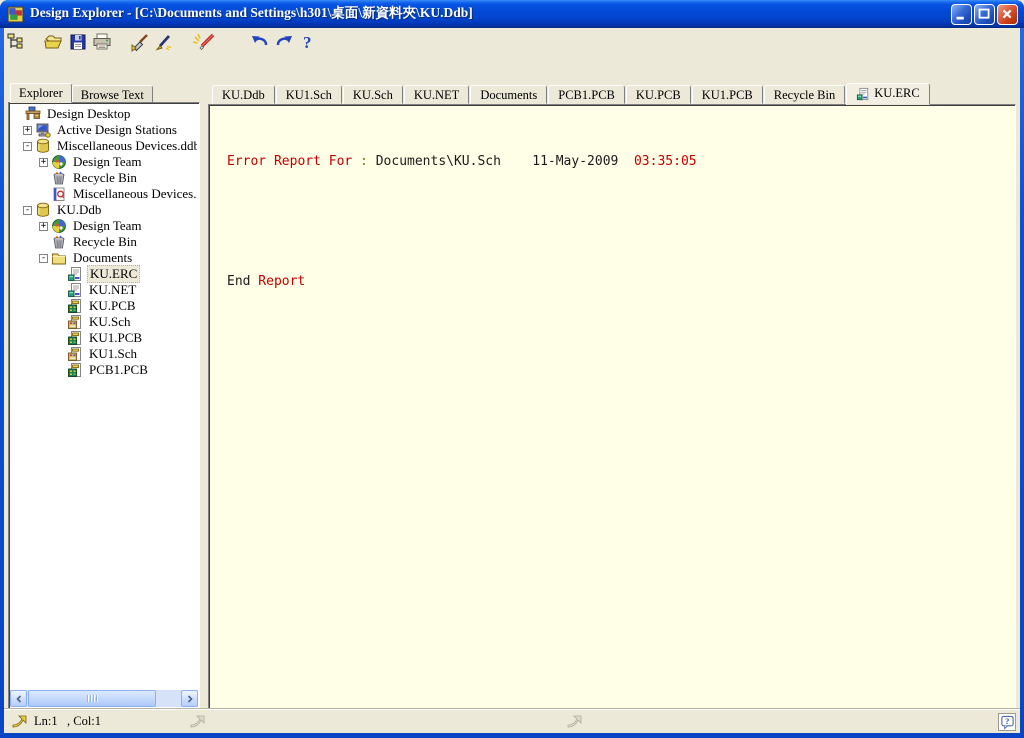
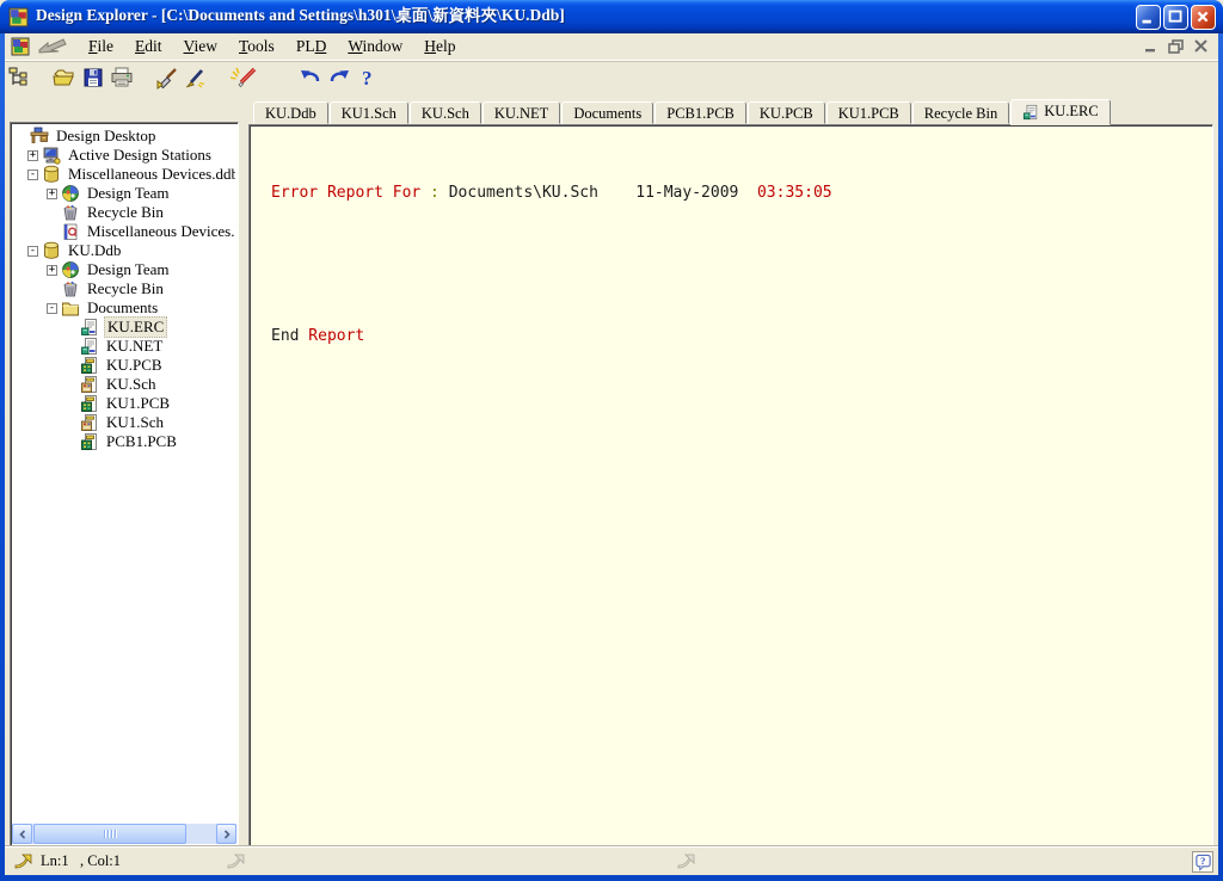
  Design Explorer - [C:\Documents and Settings\h301\桌面\新資料夾\KU.Ddb]
+ File
+ Edit
+ View
+ Tools
+ PLD
+ Window
+ Help
  ?
- Explorer
- Browse Text
  Design Desktop
  +
  Active Design Stations
  -
  Miscellaneous Devices.ddb
  +
  Design Team
  Recycle Bin
  Miscellaneous Devices.
  -
  KU.Ddb
  +
  Design Team
  Recycle Bin
  -
  Documents
  KU.ERC
  KU.NET
  KU.PCB
  KU.Sch
  KU1.PCB
  KU1.Sch
  PCB1.PCB
  KU.Ddb
  KU1.Sch
  KU.Sch
  KU.NET
  Documents
  PCB1.PCB
  KU.PCB
  KU1.PCB
  Recycle Bin
  KU.ERC
  Error Report For : Documents\KU.Sch 11-May-2009 03:35:05
  End Report
  Ln:1 , Col:1
  ?
